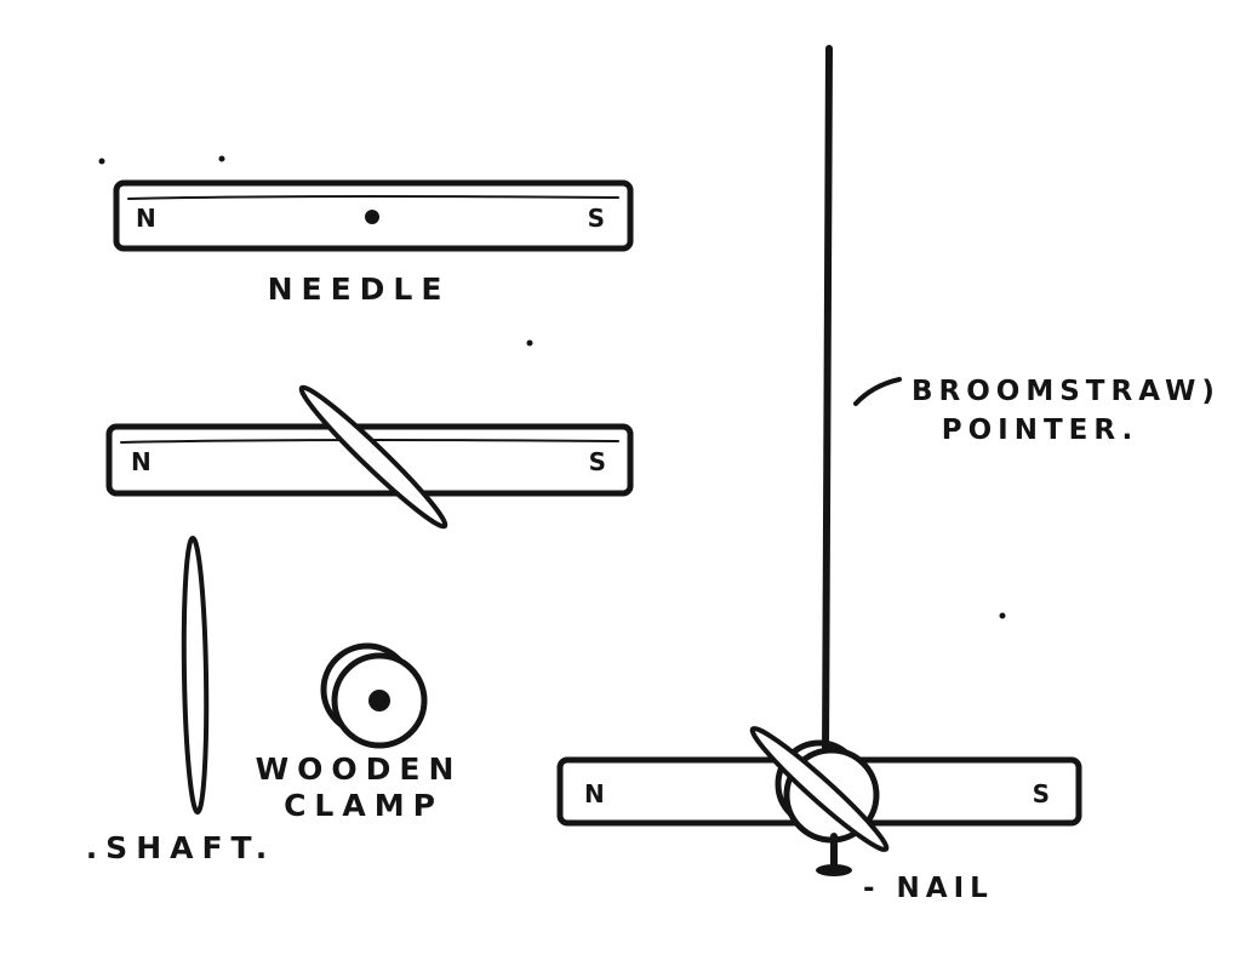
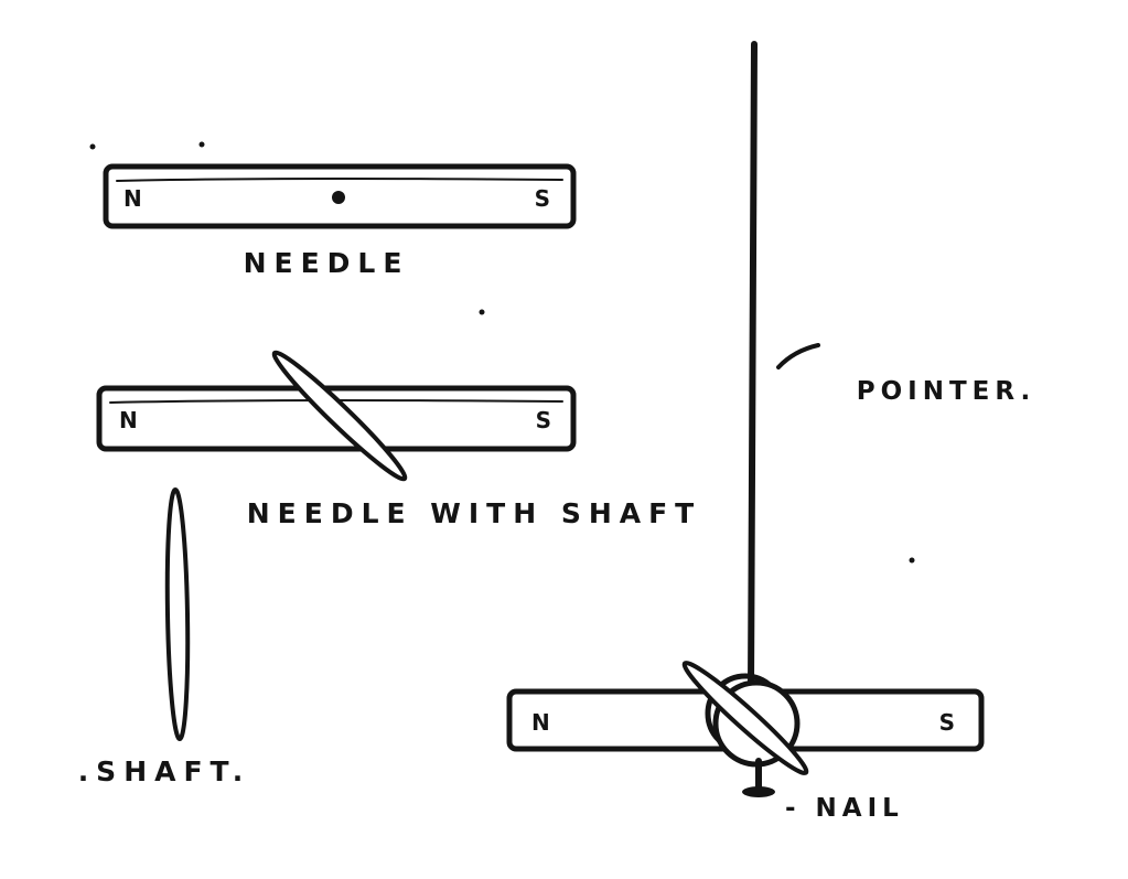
  N
  S
  NEEDLE
  N
  S
+ NEEDLE WITH SHAFT
  .SHAFT.
- WOODEN
- CLAMP
- BROOMSTRAW)
  POINTER.
  N
  S
  - NAIL
